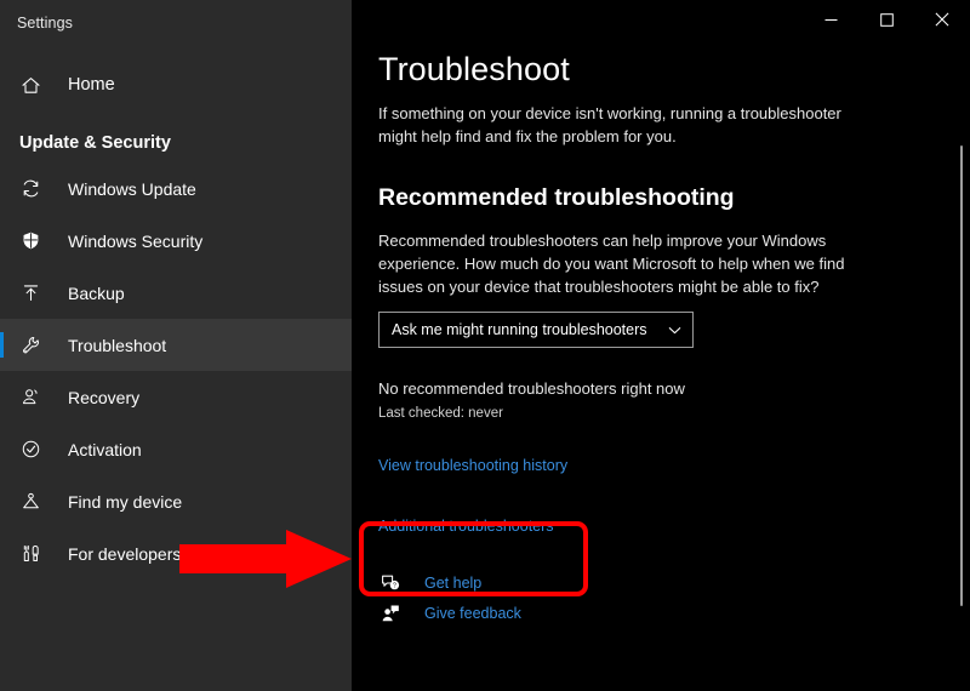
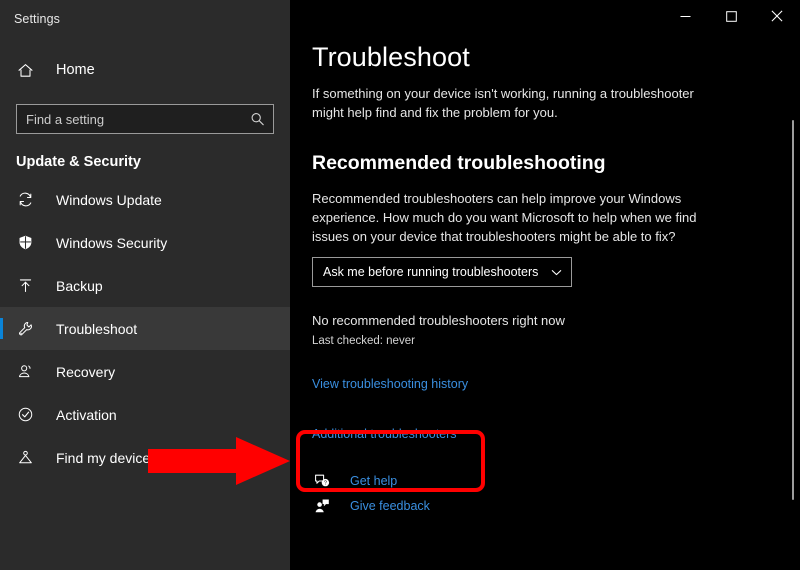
  Settings
  Home
+ Find a setting
  Update & Security
  Windows Update
  Windows Security
  Backup
  Troubleshoot
  Recovery
  Activation
  Find my device
- For developers
  Troubleshoot
  If something on your device isn't working, running a troubleshooter might help find and fix the problem for you.
  Recommended troubleshooting
  Recommended troubleshooters can help improve your Windows experience. How much do you want Microsoft to help when we find issues on your device that troubleshooters might be able to fix?
- Ask me might running troubleshooters
+ Ask me before running troubleshooters
  No recommended troubleshooters right now
  Last checked: never
  View troubleshooting history
  Additional troubleshooters
  Get help
  Give feedback
